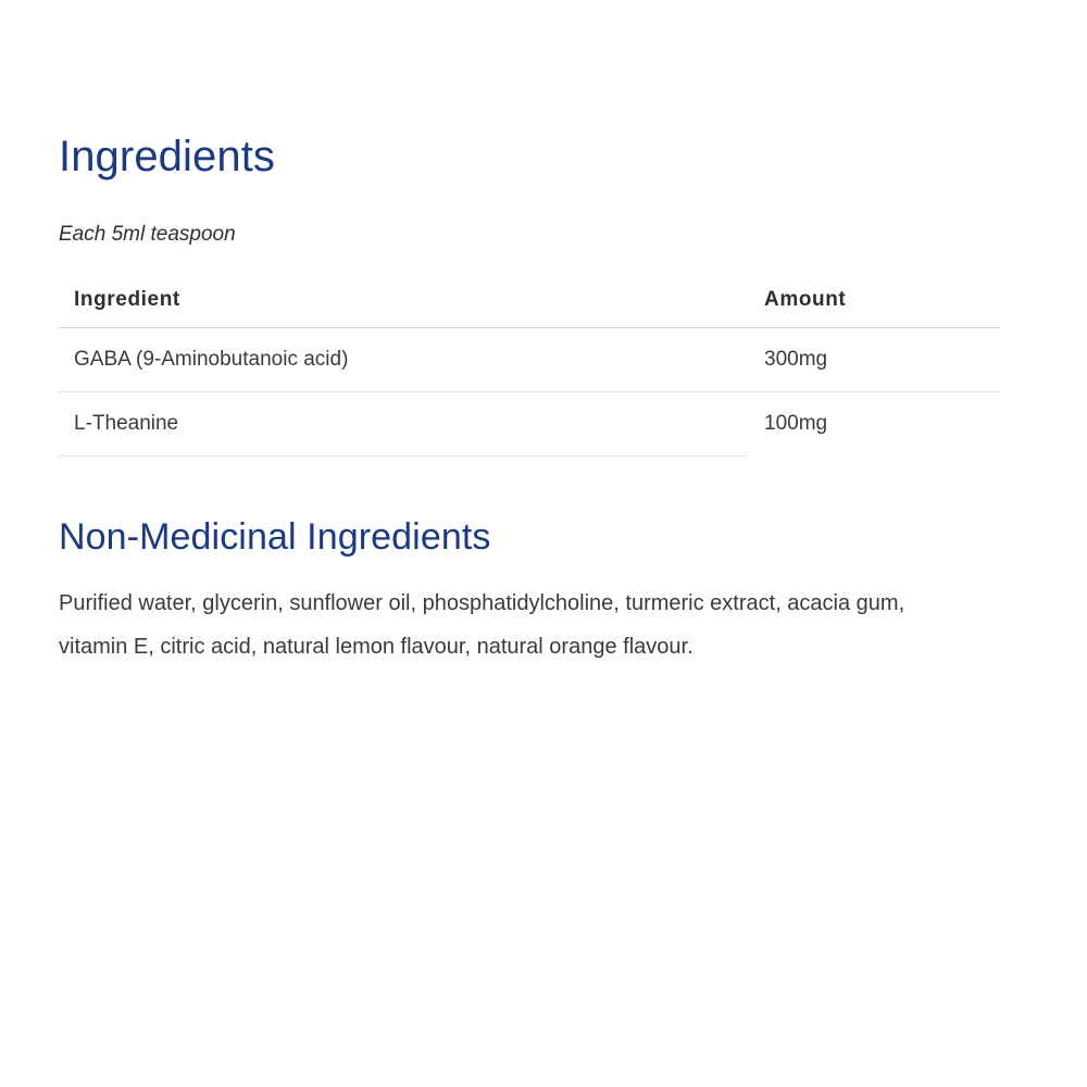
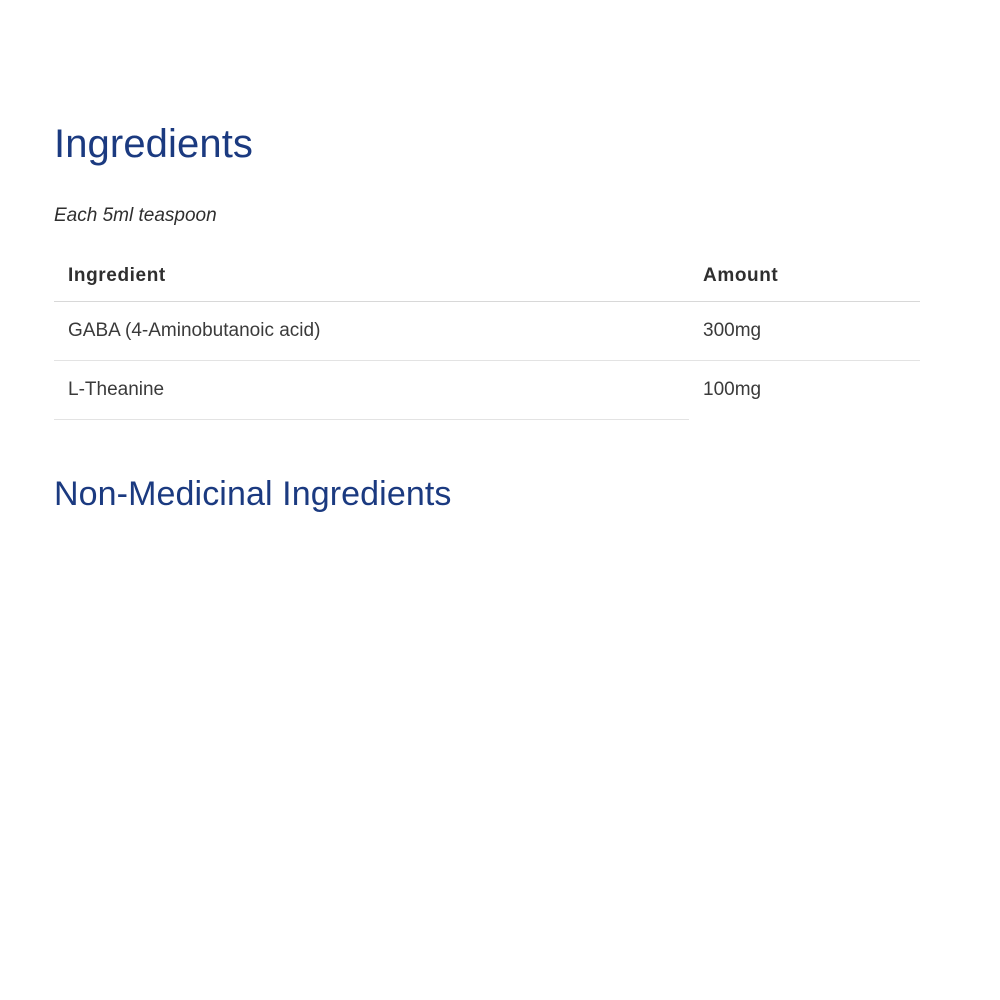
  Ingredients
  Each 5ml teaspoon
  Ingredient	Amount
- GABA (9-Aminobutanoic acid)	300mg
+ GABA (4-Aminobutanoic acid)	300mg
  L-Theanine	100mg
  Non-Medicinal Ingredients
- Purified water, glycerin, sunflower oil, phosphatidylcholine, turmeric extract, acacia gum, vitamin E, citric acid, natural lemon flavour, natural orange flavour.
